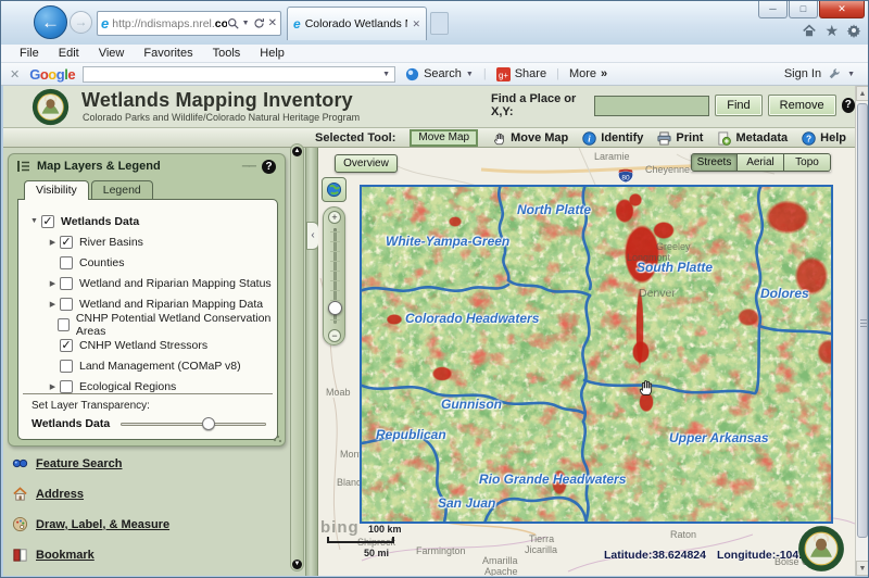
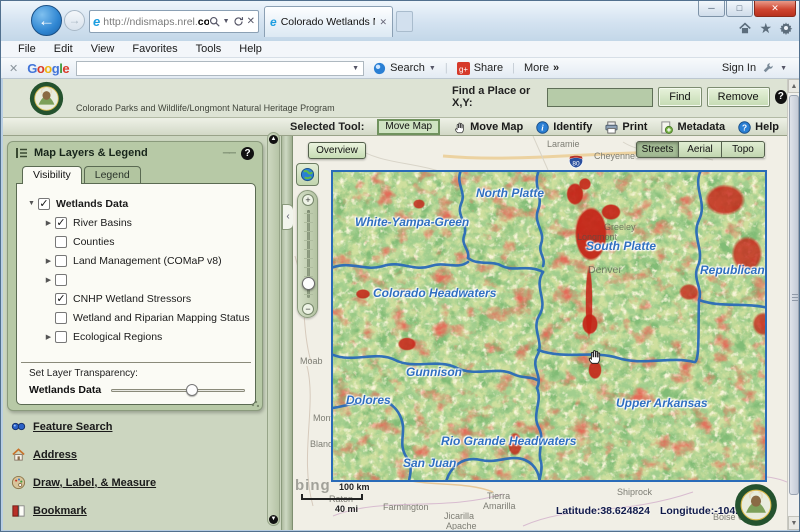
  ←
  →
  e
  ✕
  e
  ✕
  ─
  □
  ✕
  ★
  File
  Edit
  View
  Favorites
  Tools
  Help
  ✕
  Google
  Search
  |
  g+
  Share
  |
  More
  »
  Sign In
- Wetlands Mapping Inventory
- Colorado Parks and Wildlife/Colorado Natural Heritage Program
+ Colorado Parks and Wildlife/Longmont Natural Heritage Program
  Find a Place or X,Y:
  Find
  Remove
  ?
  Selected Tool:
  Move Map
  Move Map
  i
  Identify
  Print
  Metadata
  ?
  Help
  Map Layers & Legend
  ──
  ?
  Visibility
  Legend
  ✓
  Wetlands Data
  ✓
  River Basins
  Counties
- Wetland and Riparian Mapping Status
+ Land Management (COMaP v8)
- Wetland and Riparian Mapping Data
- CNHP Potential Wetland Conservation Areas
  ✓
  CNHP Wetland Stressors
- Land Management (COMaP v8)
+ Wetland and Riparian Mapping Status
  Ecological Regions
  Set Layer Transparency:
  Wetlands Data
  Feature Search
  Address
  Draw, Label, & Measure
  Bookmark
  ‹
  Greeley
  Longmont
  Denver
  North Platte
  White-Yampa-Green
  South Platte
- Dolores
+ Republican
  Colorado Headwaters
  Gunnison
- Republican
+ Dolores
  Upper Arkansas
  Rio Grande Headwaters
  San Juan
  Laramie
  Cheyenne
  Moab
  Mon
- Shiprock
+ Raton
  Farmington
- Amarilla
+ Jicarilla
  Apache
  Tierra
- Jicarilla
+ Amarilla
- Raton
+ Shiprock
  Boise
  Overview
  Streets
  Aerial
  Topo
  +
  −
  bing
  100 km
- 50 mi
+ 40 mi
  Latitude:38.624824
